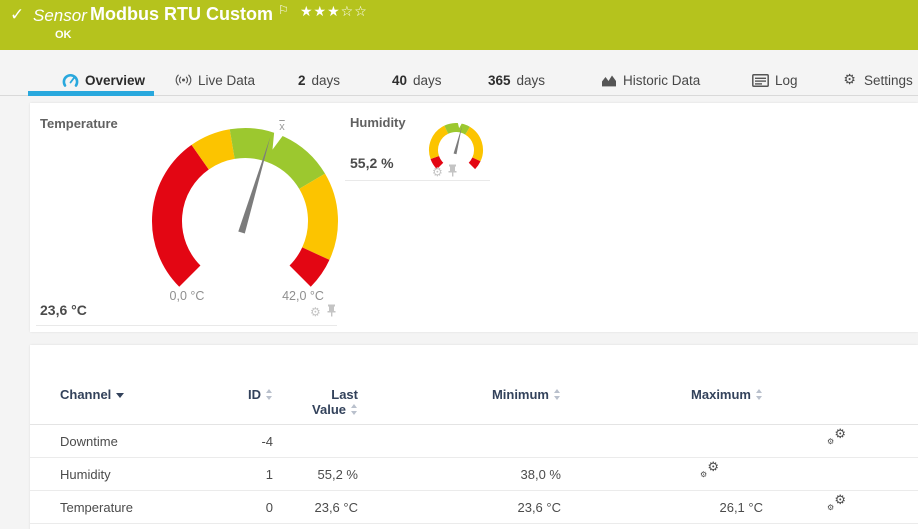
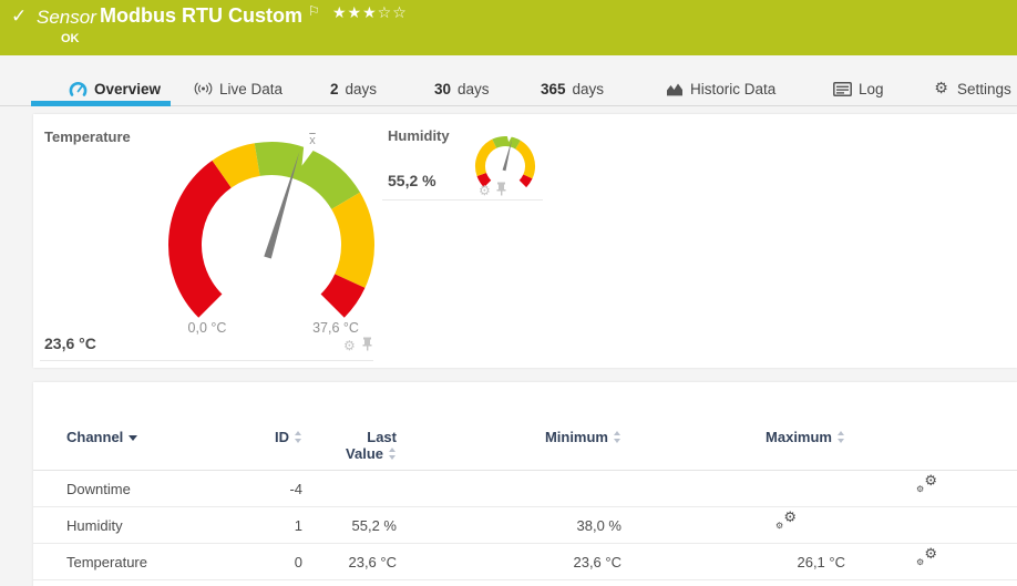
  ✓
  Sensor
  Modbus RTU Custom
  ⚐
  ★★★☆☆
  OK
  Overview
  Live Data
  2
  days
- 40
+ 30
  days
  365
  days
  Historic Data
  Log
  ⚙
  Settings
  Temperature
  x
  0,0 °C
- 42,0 °C
+ 37,6 °C
  23,6 °C
  ⚙
  Humidity
  55,2 %
  ⚙
  Channel
  ID
  Last
  Value
  Minimum
  Maximum
  Downtime
  -4
  ⚙
  ⚙
  Humidity
  1
  55,2 %
  38,0 %
  ⚙
  ⚙
  Temperature
  0
  23,6 °C
  23,6 °C
  26,1 °C
  ⚙
  ⚙
